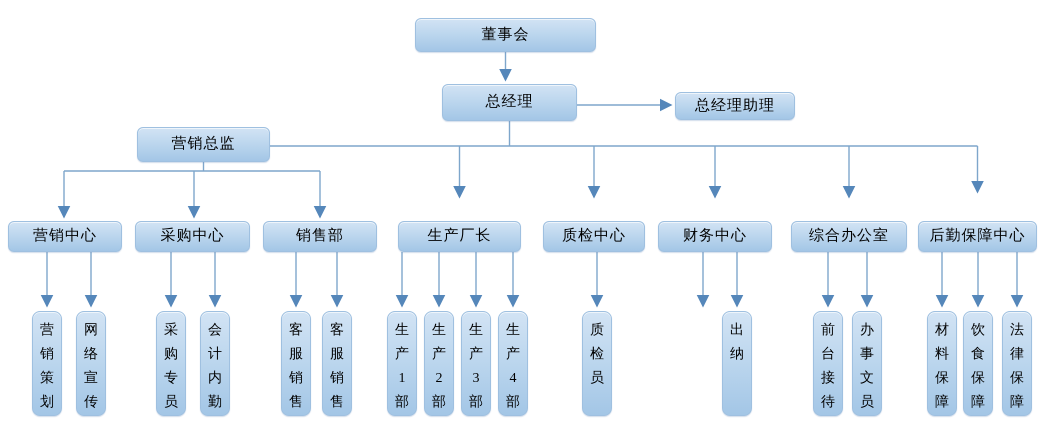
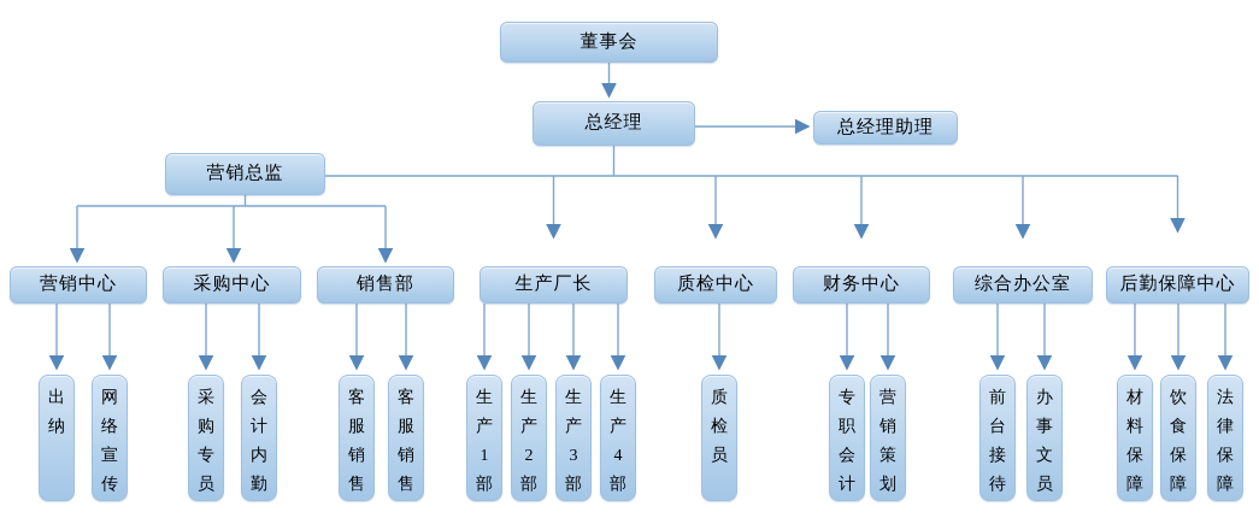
  董事会
  总经理
  总经理助理
  营销总监
  营销中心
  采购中心
  销售部
  生产厂长
  质检中心
  财务中心
  综合办公室
  后勤保障中心
- 营销策划
+ 出纳
  网络宣传
  采购专员
  会计内勤
  客服销售
  客服销售
  生产1部
  生产2部
  生产3部
  生产4部
  质检员
+ 专职会计
- 出纳
+ 营销策划
  前台接待
  办事文员
  材料保障
  饮食保障
  法律保障
